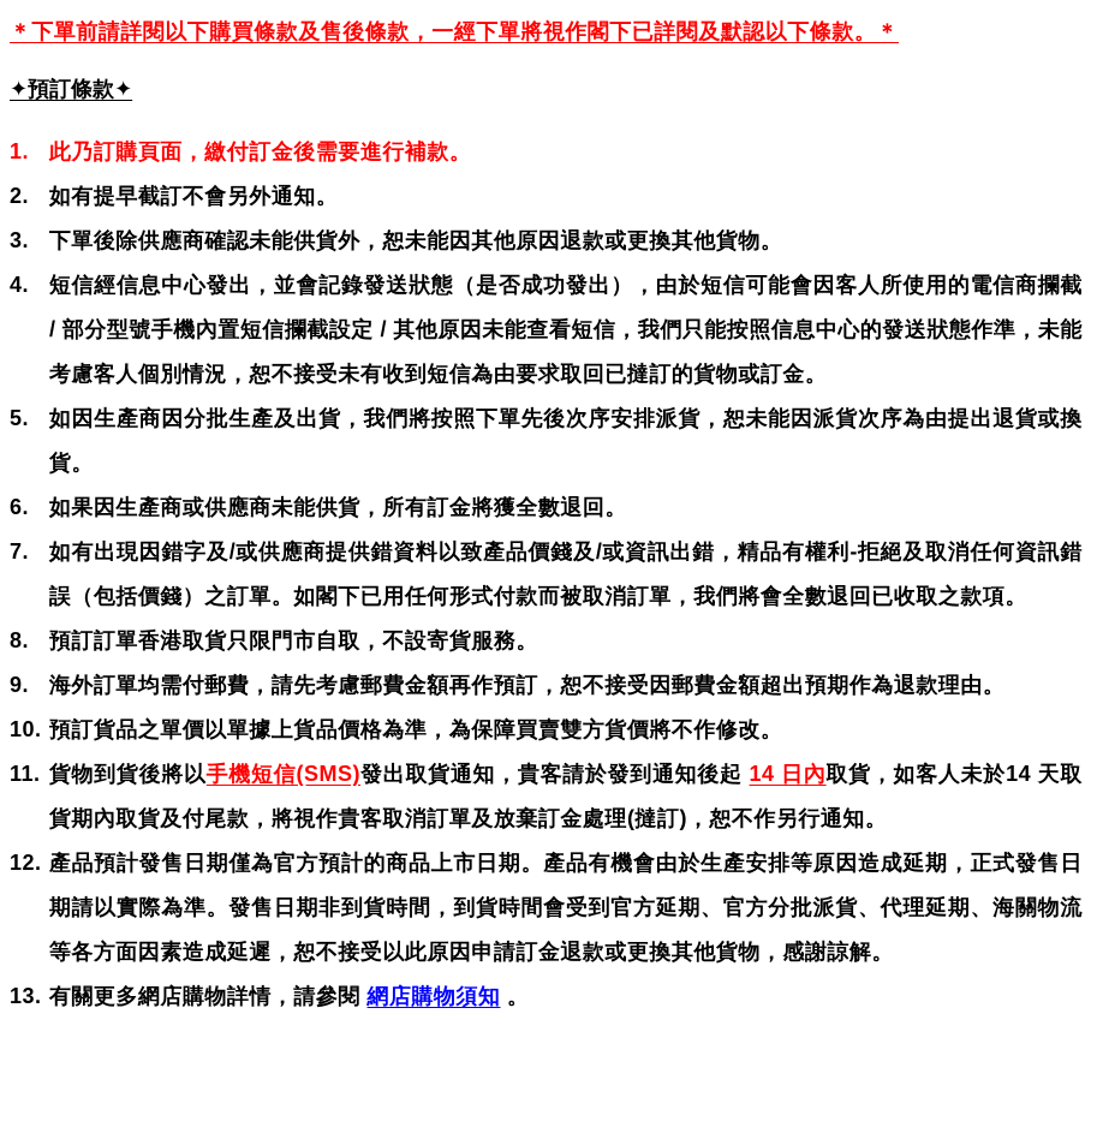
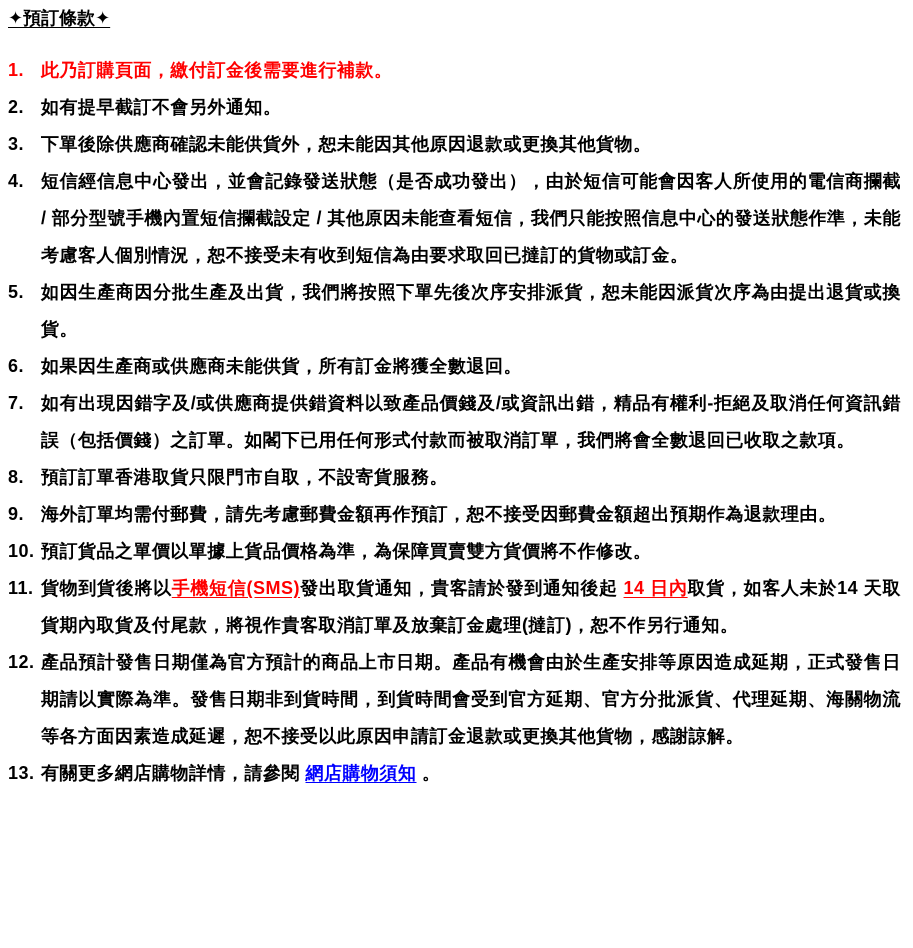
- ＊下單前請詳閱以下購買條款及售後條款，一經下單將視作閣下已詳閱及默認以下條款。＊
  ✦預訂條款✦
  1.
  此乃訂購頁面，繳付訂金後需要進行補款。
  2.
  如有提早截訂不會另外通知。
  3.
  下單後除供應商確認未能供貨外，恕未能因其他原因退款或更換其他貨物。
  4.
  短信經信息中心發出，並會記錄發送狀態（是否成功發出），由於短信可能會因客人所使用的電信商攔截 / 部分型號手機內置短信攔截設定 / 其他原因未能查看短信，我們只能按照信息中心的發送狀態作準，未能考慮客人個別情況，恕不接受未有收到短信為由要求取回已撻訂的貨物或訂金。
  5.
  如因生產商因分批生產及出貨，我們將按照下單先後次序安排派貨，恕未能因派貨次序為由提出退貨或換貨。
  6.
  如果因生產商或供應商未能供貨，所有訂金將獲全數退回。
  7.
  如有出現因錯字及/或供應商提供錯資料以致產品價錢及/或資訊出錯，精品有權利-拒絕及取消任何資訊錯誤（包括價錢）之訂單。如閣下已用任何形式付款而被取消訂單，我們將會全數退回已收取之款項。
  8.
  預訂訂單香港取貨只限門市自取，不設寄貨服務。
  9.
  海外訂單均需付郵費，請先考慮郵費金額再作預訂，恕不接受因郵費金額超出預期作為退款理由。
  10.
  預訂貨品之單價以單據上貨品價格為準，為保障買賣雙方貨價將不作修改。
  11.
  貨物到貨後將以手機短信(SMS)發出取貨通知，貴客請於發到通知後起 14 日內取貨，如客人未於14 天取貨期內取貨及付尾款，將視作貴客取消訂單及放棄訂金處理(撻訂)，恕不作另行通知。
  12.
  產品預計發售日期僅為官方預計的商品上市日期。產品有機會由於生產安排等原因造成延期，正式發售日期請以實際為準。發售日期非到貨時間，到貨時間會受到官方延期、官方分批派貨、代理延期、海關物流等各方面因素造成延遲，恕不接受以此原因申請訂金退款或更換其他貨物，感謝諒解。
  13.
  有關更多網店購物詳情，請參閱 網店購物須知 。
